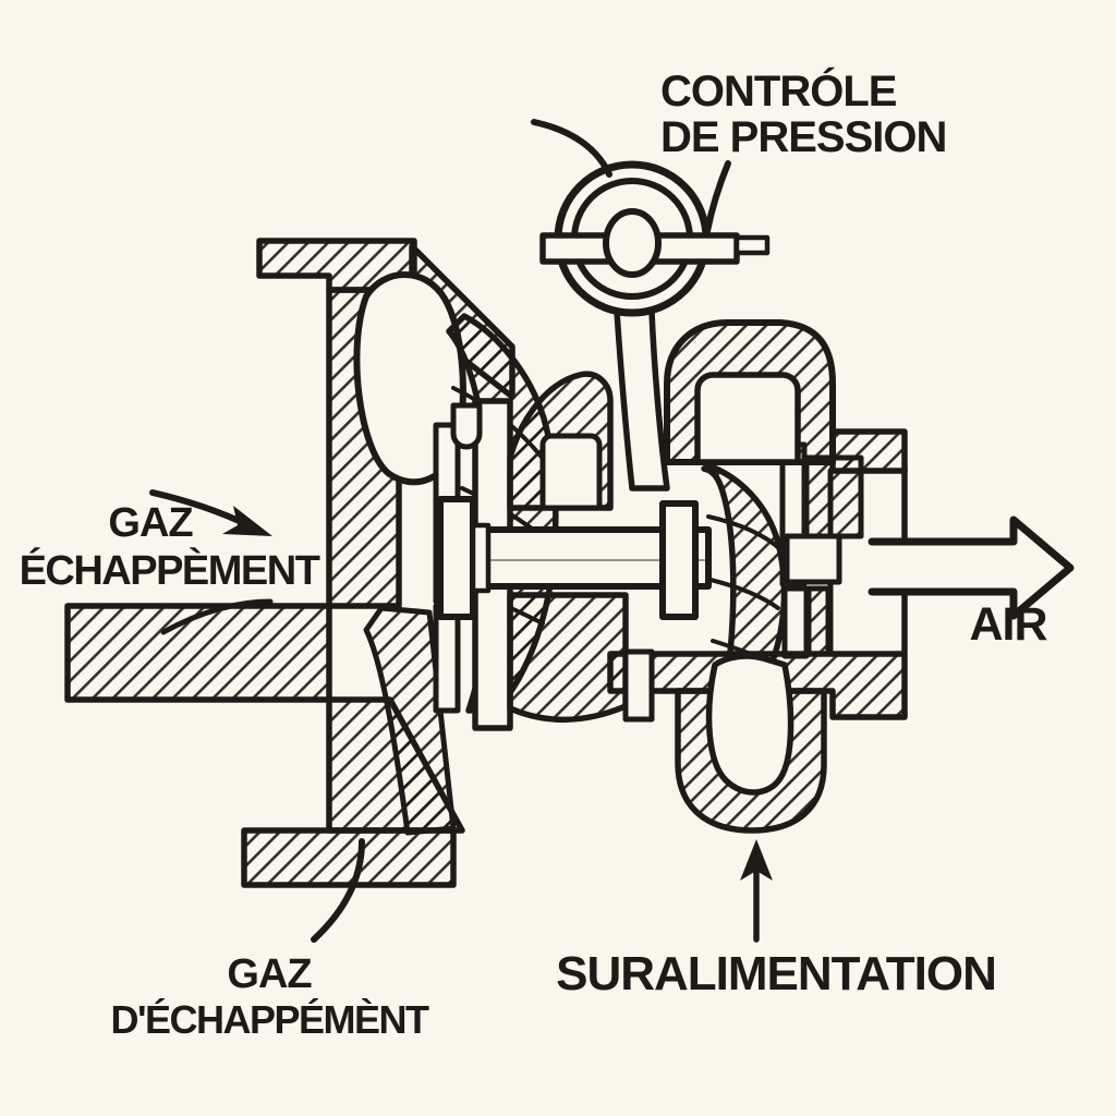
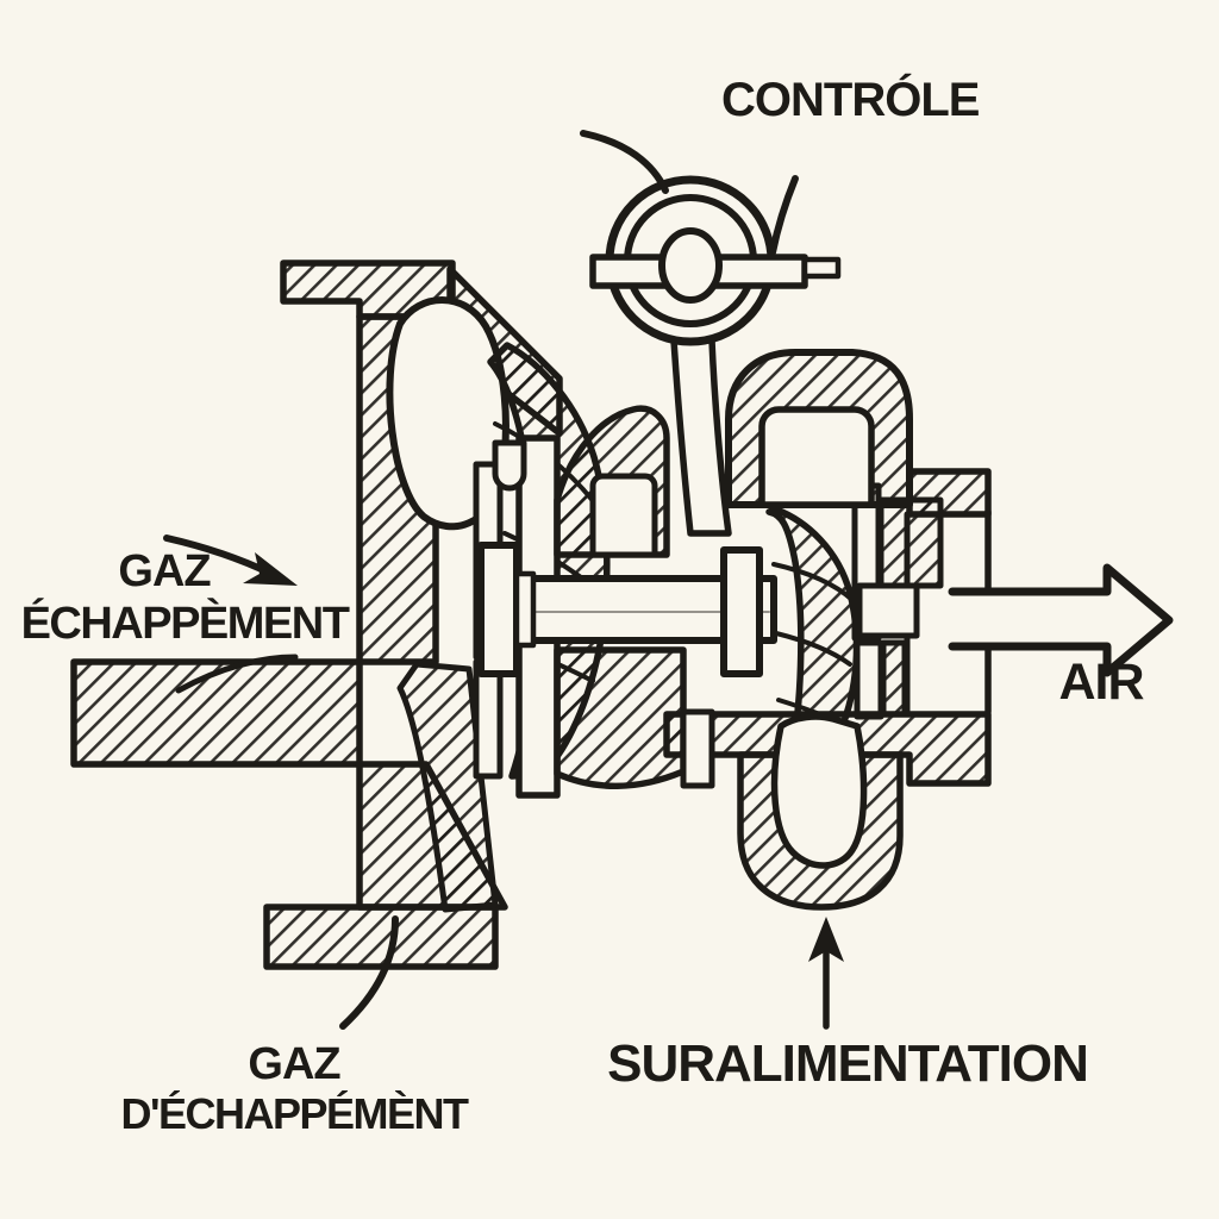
  CONTRÓLE
- DE PRESSION
  GAZ
  ÉCHAPPÈMENT
  AIR
  GAZ
  D'ÉCHAPPÉMÈNT
  SURALIMENTATION
